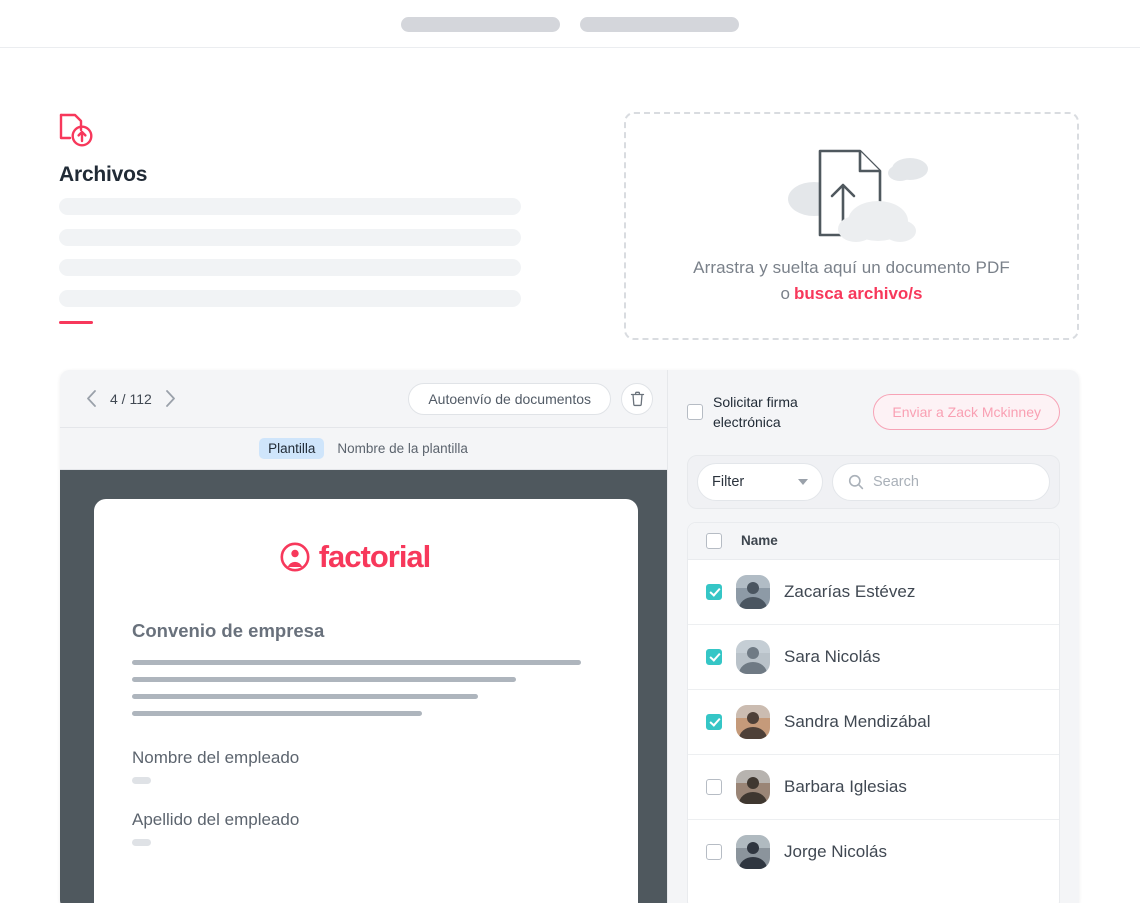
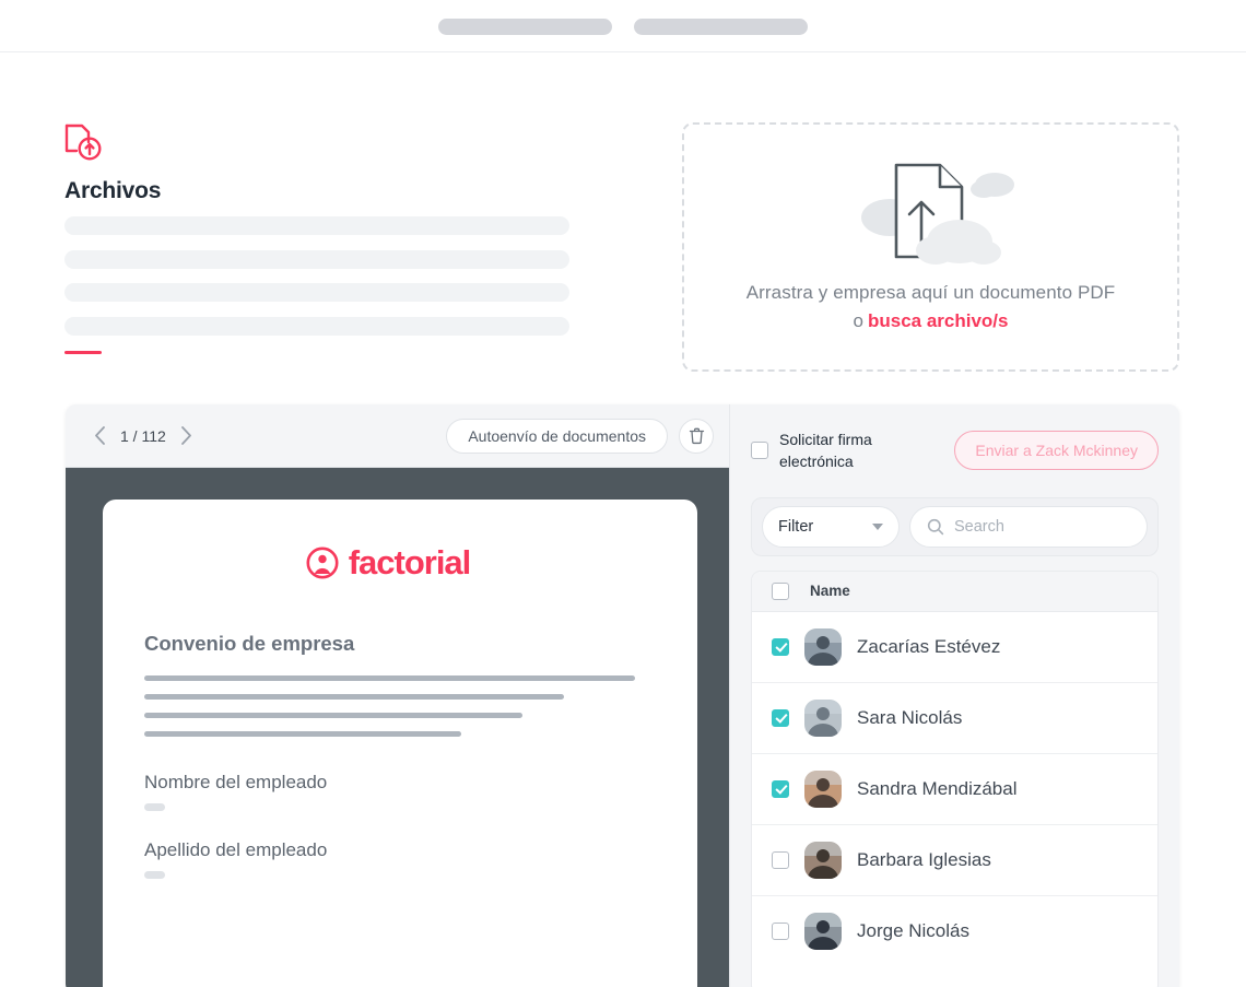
  Archivos
- Arrastra y suelta aquí un documento PDF
+ Arrastra y empresa aquí un documento PDF
  o busca archivo/s
- 4 / 112
+ 1 / 112
  Autoenvío de documentos
- Plantilla
- Nombre de la plantilla
  factorial
  Convenio de empresa
  Nombre del empleado
  Apellido del empleado
  Solicitar firma electrónica
  Enviar a Zack Mckinney
  Filter
  Search
  Name
  Zacarías Estévez
  Sara Nicolás
  Sandra Mendizábal
  Barbara Iglesias
  Jorge Nicolás
